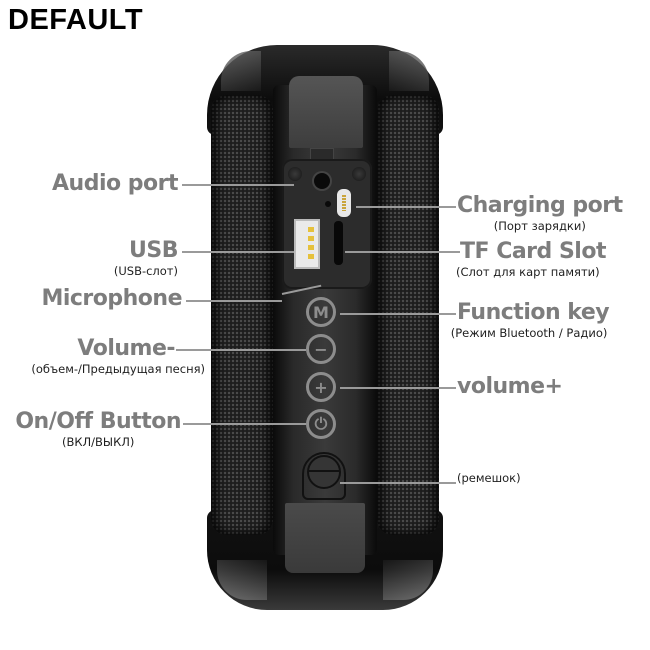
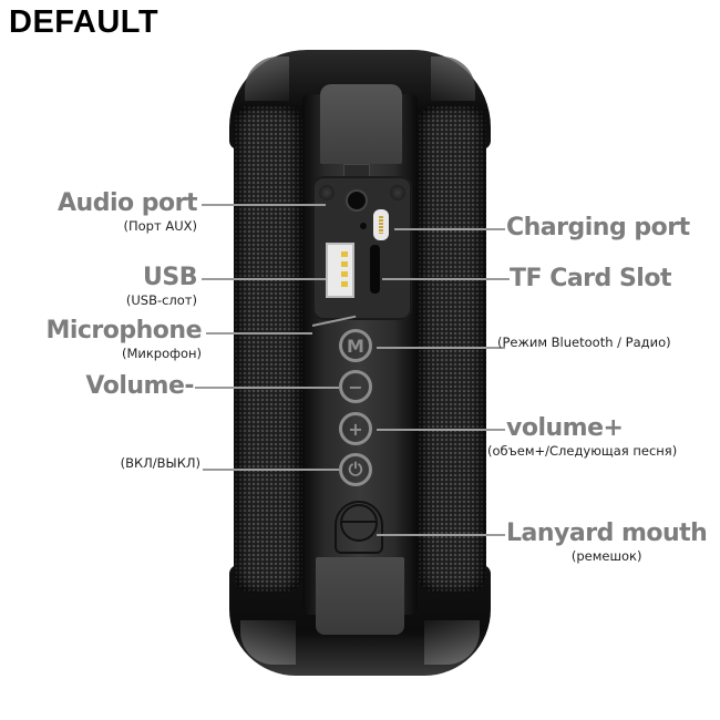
  DEFAULT
  M
  −
  +
  ⏻
  Audio port
+ (Порт AUX)
  USB
  (USB-слот)
  Microphone
+ (Микрофон)
  Volume-
- (объем-/Предыдущая песня)
- On/Off Button
  (ВКЛ/ВЫКЛ)
  Charging port
- (Порт зарядки)
  TF Card Slot
- (Слот для карт памяти)
- Function key
  (Режим Bluetooth / Радио)
  volume+
+ (объем+/Следующая песня)
+ Lanyard mouth
  (ремешок)
